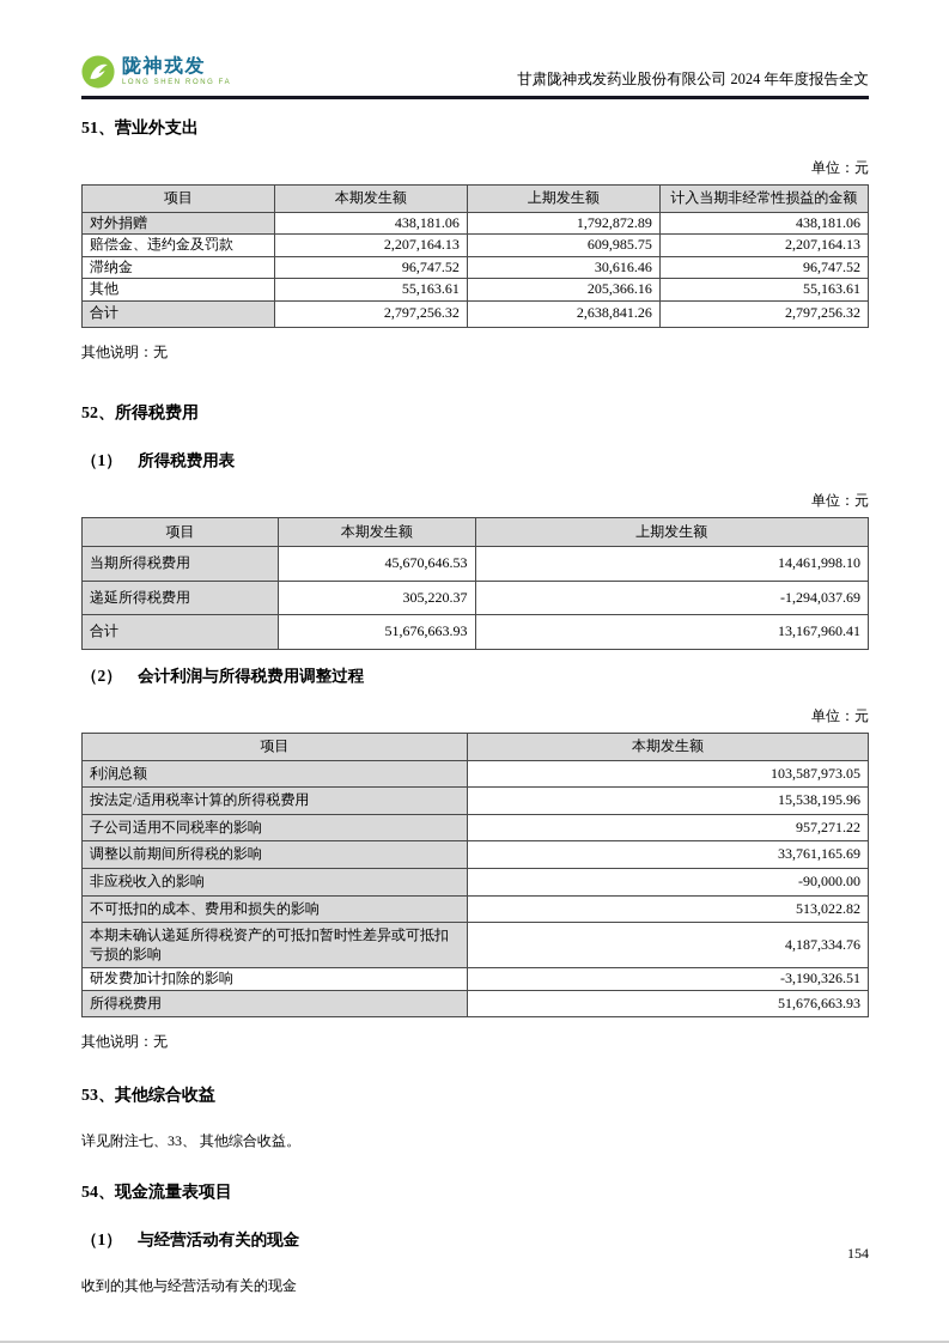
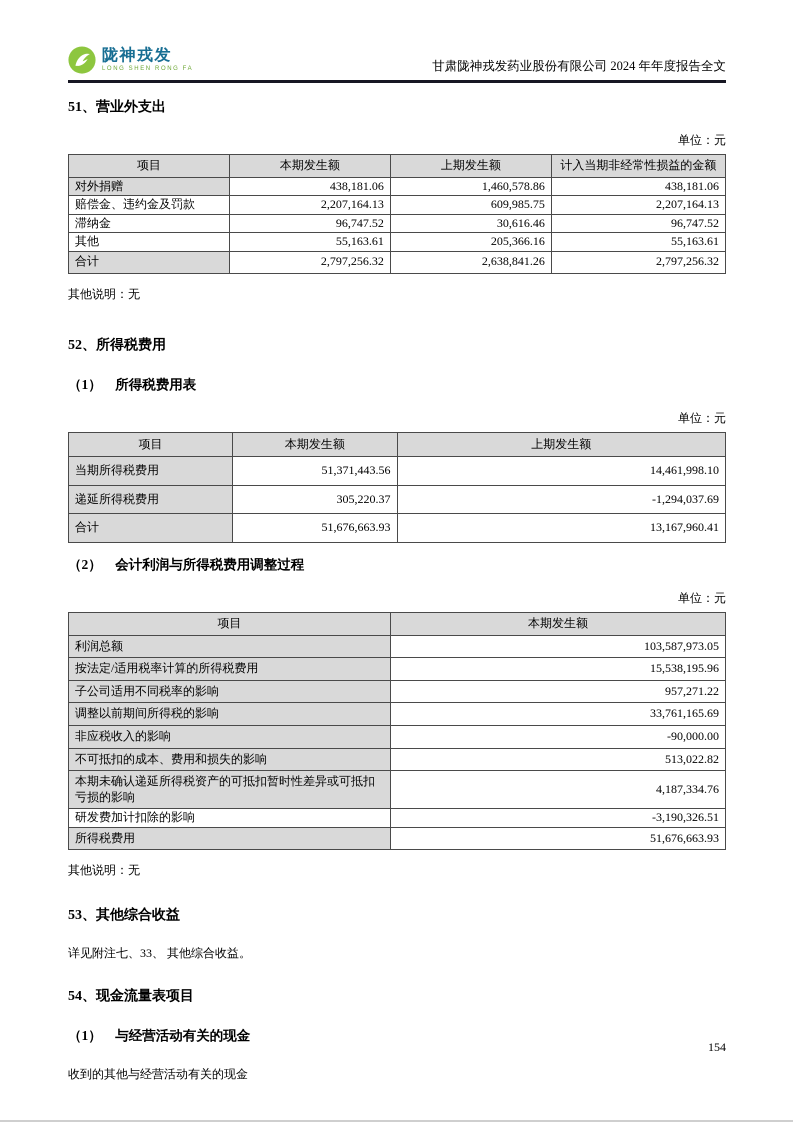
  陇神戎发
  甘肃陇神戎发药业股份有限公司 2024 年年度报告全文
  51、营业外支出
  单位：元
  项目	本期发生额	上期发生额	计入当期非经常性损益的金额
- 对外捐赠	438,181.06	1,792,872.89	438,181.06
+ 对外捐赠	438,181.06	1,460,578.86	438,181.06
  赔偿金、违约金及罚款	2,207,164.13	609,985.75	2,207,164.13
  滞纳金	96,747.52	30,616.46	96,747.52
  其他	55,163.61	205,366.16	55,163.61
  合计	2,797,256.32	2,638,841.26	2,797,256.32
  其他说明：无
  52、所得税费用
  （1） 所得税费用表
  单位：元
  项目	本期发生额	上期发生额
- 当期所得税费用	45,670,646.53	14,461,998.10
+ 当期所得税费用	51,371,443.56	14,461,998.10
  递延所得税费用	305,220.37	-1,294,037.69
  合计	51,676,663.93	13,167,960.41
  （2） 会计利润与所得税费用调整过程
  单位：元
  项目	本期发生额
  利润总额	103,587,973.05
  按法定/适用税率计算的所得税费用	15,538,195.96
  子公司适用不同税率的影响	957,271.22
  调整以前期间所得税的影响	33,761,165.69
  非应税收入的影响	-90,000.00
  不可抵扣的成本、费用和损失的影响	513,022.82
  本期未确认递延所得税资产的可抵扣暂时性差异或可抵扣亏损的影响	4,187,334.76
  研发费加计扣除的影响	-3,190,326.51
  所得税费用	51,676,663.93
  其他说明：无
  53、其他综合收益
  详见附注七、33、 其他综合收益。
  54、现金流量表项目
  （1） 与经营活动有关的现金
  收到的其他与经营活动有关的现金
  154
